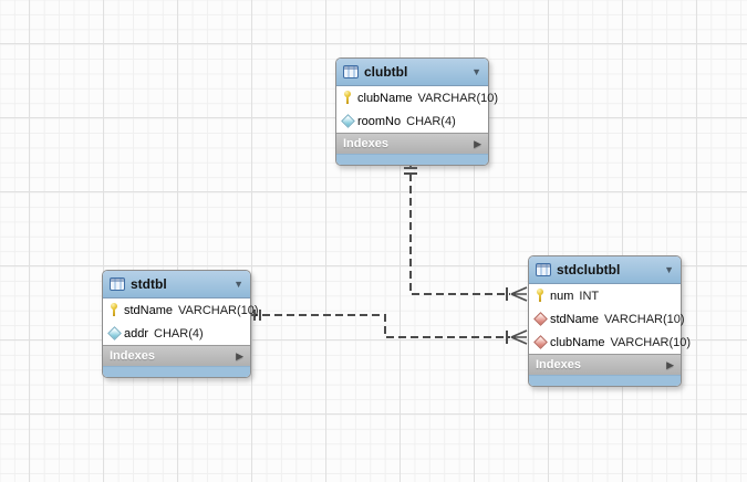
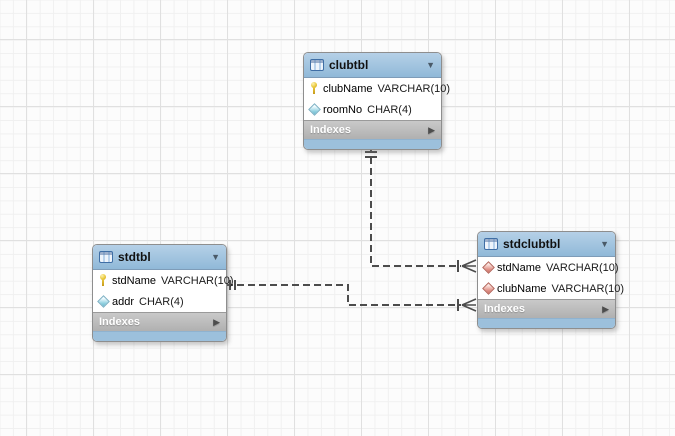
  clubtbl
  ▼
  clubName
  VARCHAR(10)
  roomNo
  CHAR(4)
  Indexes
  ▶
  stdtbl
  ▼
  stdName
  VARCHAR(10)
  addr
  CHAR(4)
  Indexes
  ▶
  stdclubtbl
  ▼
- num
- INT
  stdName
  VARCHAR(10)
  clubName
  VARCHAR(10)
  Indexes
  ▶
